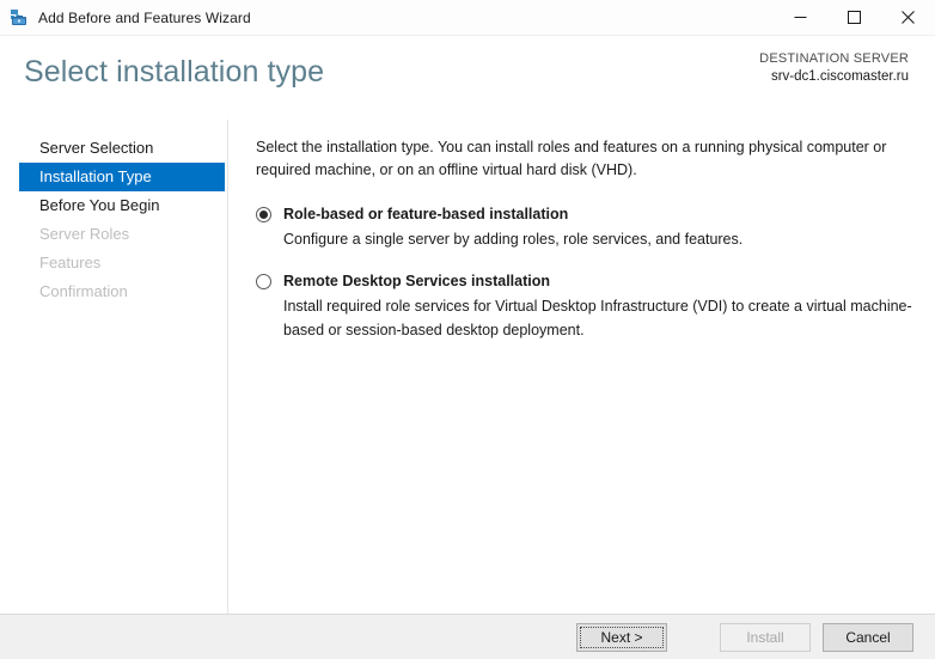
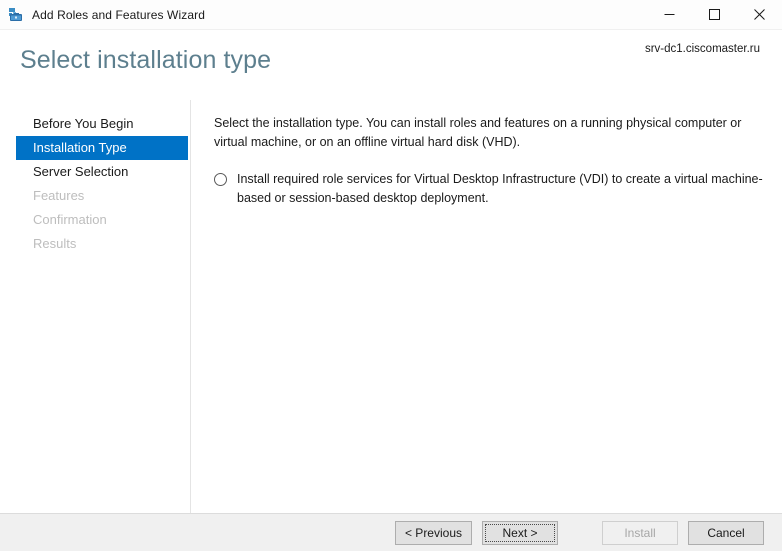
- Add Before and Features Wizard
+ Add Roles and Features Wizard
  Select installation type
- DESTINATION SERVER
  srv-dc1.ciscomaster.ru
- Server Selection
+ Before You Begin
  Installation Type
- Before You Begin
+ Server Selection
- Server Roles
  Features
  Confirmation
+ Results
- Select the installation type. You can install roles and features on a running physical computer or required machine, or on an offline virtual hard disk (VHD).
+ Select the installation type. You can install roles and features on a running physical computer or virtual machine, or on an offline virtual hard disk (VHD).
- Role-based or feature-based installation
- Configure a single server by adding roles, role services, and features.
- Remote Desktop Services installation
  Install required role services for Virtual Desktop Infrastructure (VDI) to create a virtual machine-based or session-based desktop deployment.
+ < Previous
  Next >
  Install
  Cancel
